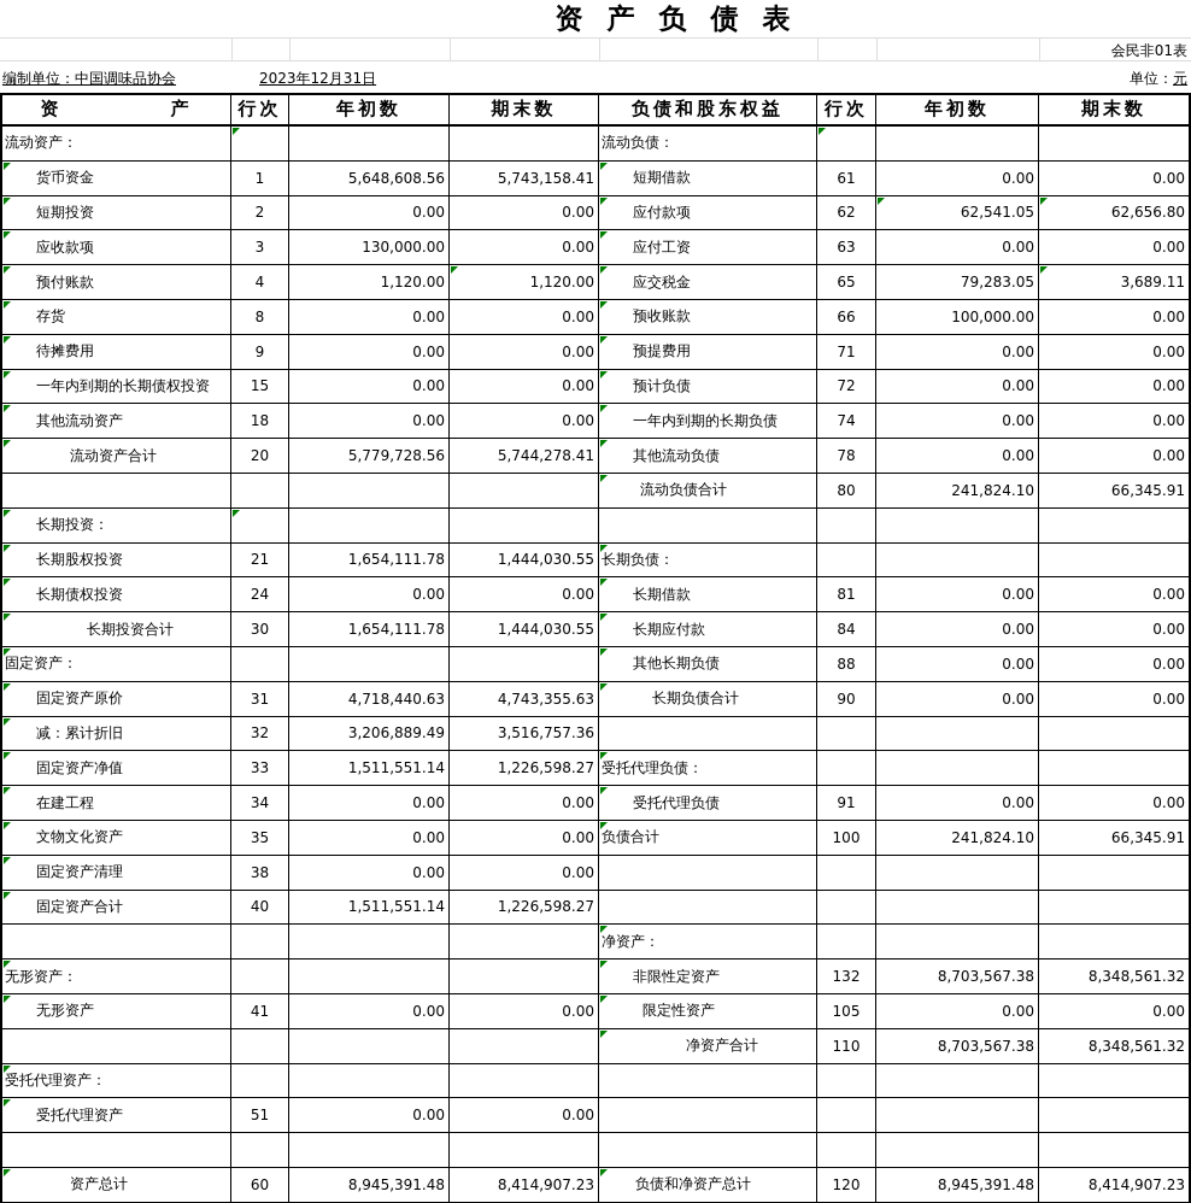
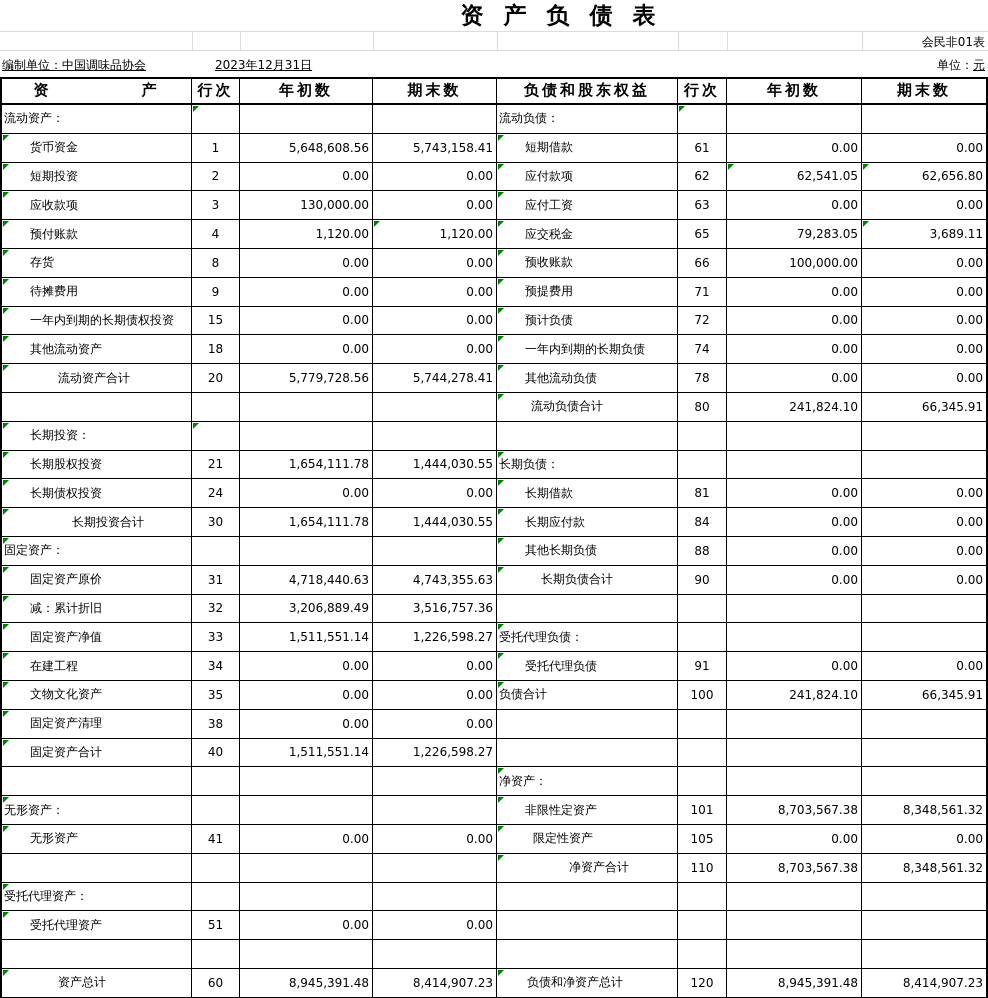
  资 产 负 债 表
  会民非01表
  编制单位：中国调味品协会
  2023年12月31日
  单位：元
  资 产
  行次
  年初数
  期末数
  负债和股东权益
  行次
  年初数
  期末数
  流动资产：
  流动负债：
  货币资金
  1
  5,648,608.56
  5,743,158.41
  短期借款
  61
  0.00
  0.00
  短期投资
  2
  0.00
  0.00
  应付款项
  62
  62,541.05
  62,656.80
  应收款项
  3
  130,000.00
  0.00
  应付工资
  63
  0.00
  0.00
  预付账款
  4
  1,120.00
  1,120.00
  应交税金
  65
  79,283.05
  3,689.11
  存货
  8
  0.00
  0.00
  预收账款
  66
  100,000.00
  0.00
  待摊费用
  9
  0.00
  0.00
  预提费用
  71
  0.00
  0.00
  一年内到期的长期债权投资
  15
  0.00
  0.00
  预计负债
  72
  0.00
  0.00
  其他流动资产
  18
  0.00
  0.00
  一年内到期的长期负债
  74
  0.00
  0.00
  流动资产合计
  20
  5,779,728.56
  5,744,278.41
  其他流动负债
  78
  0.00
  0.00
  流动负债合计
  80
  241,824.10
  66,345.91
  长期投资：
  长期股权投资
  21
  1,654,111.78
  1,444,030.55
  长期负债：
  长期债权投资
  24
  0.00
  0.00
  长期借款
  81
  0.00
  0.00
  长期投资合计
  30
  1,654,111.78
  1,444,030.55
  长期应付款
  84
  0.00
  0.00
  固定资产：
  其他长期负债
  88
  0.00
  0.00
  固定资产原价
  31
  4,718,440.63
  4,743,355.63
  长期负债合计
  90
  0.00
  0.00
  减：累计折旧
  32
  3,206,889.49
  3,516,757.36
  固定资产净值
  33
  1,511,551.14
  1,226,598.27
  受托代理负债：
  在建工程
  34
  0.00
  0.00
  受托代理负债
  91
  0.00
  0.00
  文物文化资产
  35
  0.00
  0.00
  负债合计
  100
  241,824.10
  66,345.91
  固定资产清理
  38
  0.00
  0.00
  固定资产合计
  40
  1,511,551.14
  1,226,598.27
  净资产：
  无形资产：
  非限性定资产
- 132
+ 101
  8,703,567.38
  8,348,561.32
  无形资产
  41
  0.00
  0.00
  限定性资产
  105
  0.00
  0.00
  净资产合计
  110
  8,703,567.38
  8,348,561.32
  受托代理资产：
  受托代理资产
  51
  0.00
  0.00
  资产总计
  60
  8,945,391.48
  8,414,907.23
  负债和净资产总计
  120
  8,945,391.48
  8,414,907.23
